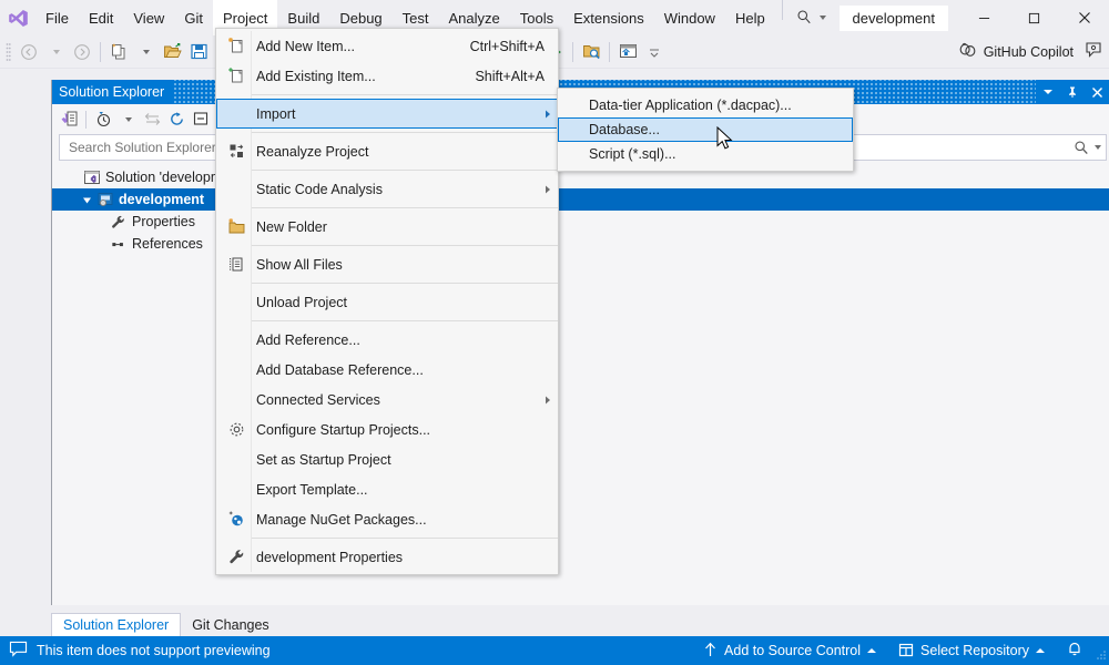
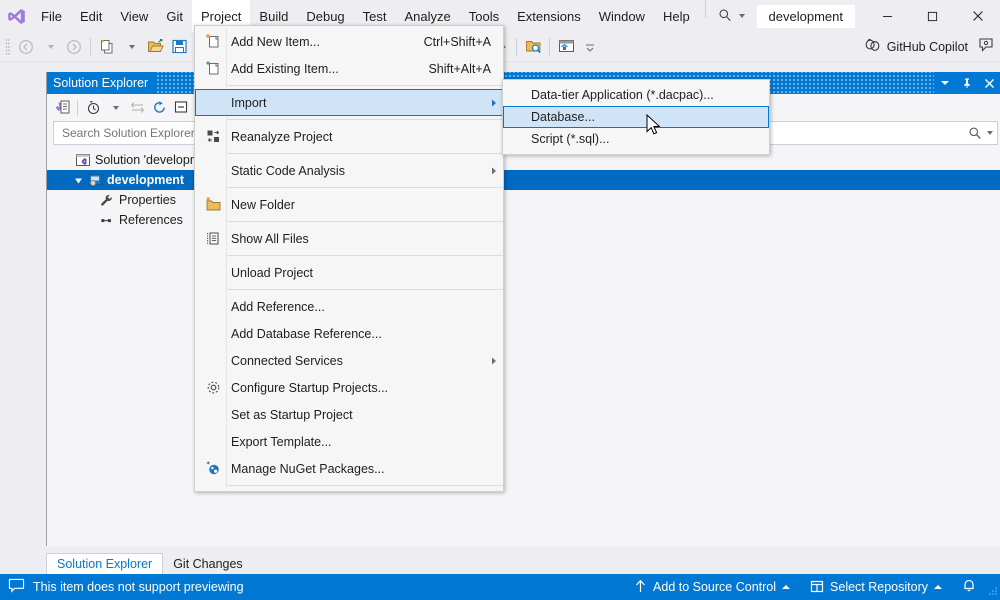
  File
  Edit
  View
  Git
  Project
  Build
  Debug
  Test
  Analyze
  Tools
  Extensions
  Window
  Help
  development
  GitHub Copilot
  Solution Explorer
  Search Solution Explorer
  development
  Properties
  References
  Solution Explorer
  Git Changes
  This item does not support previewing
  Add to Source Control
  Select Repository
  Add New Item...
  Ctrl+Shift+A
  Add Existing Item...
  Shift+Alt+A
  Import
  Reanalyze Project
  Static Code Analysis
  New Folder
  Show All Files
  Unload Project
  Add Reference...
  Add Database Reference...
  Connected Services
  Configure Startup Projects...
  Set as Startup Project
  Export Template...
  Manage NuGet Packages...
- development Properties
  Data-tier Application (*.dacpac)...
  Database...
  Script (*.sql)...
